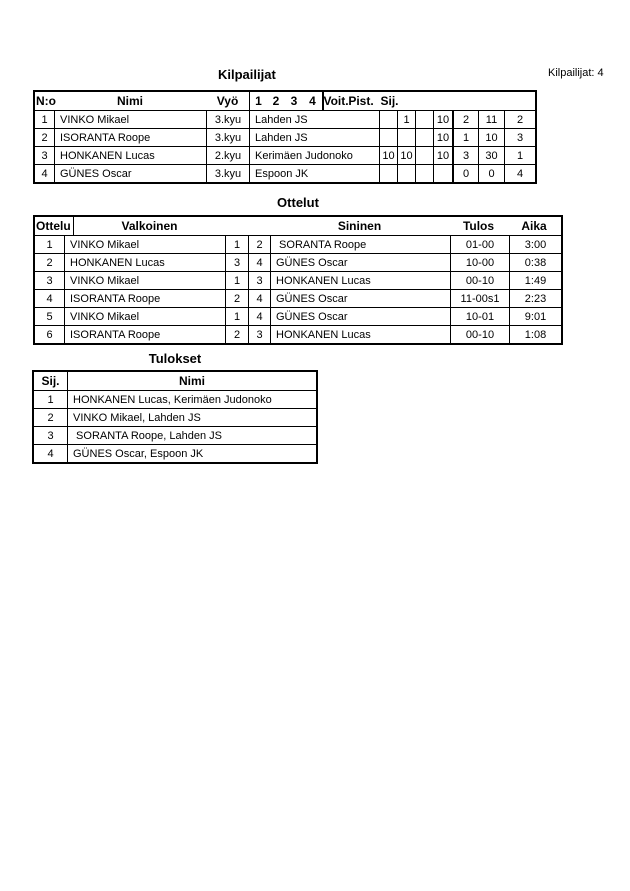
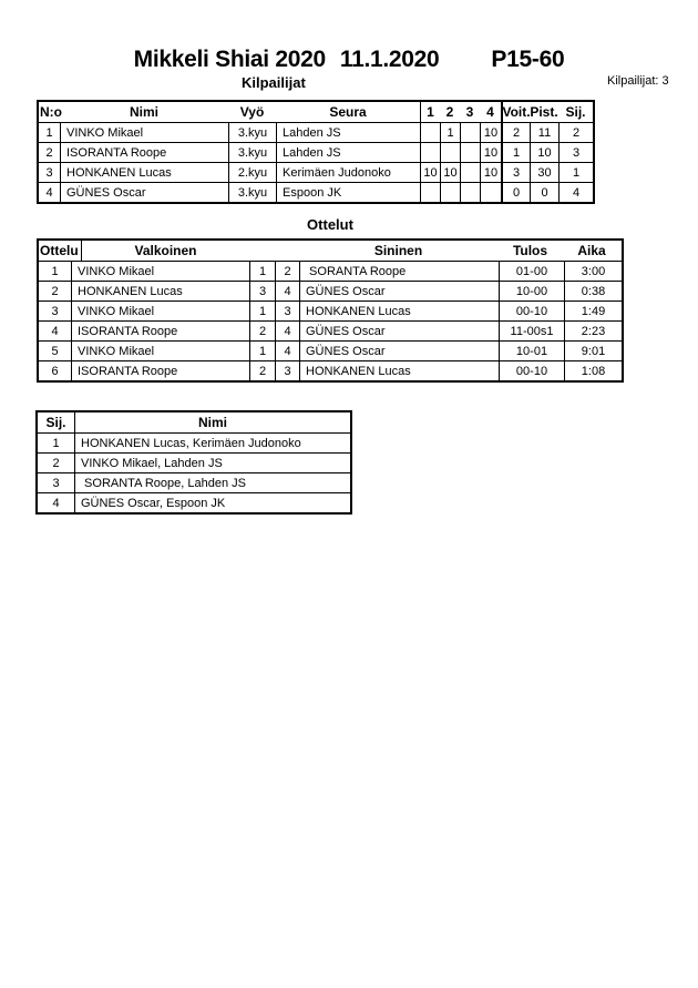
+ Mikkeli Shiai 2020
+ 11.1.2020
+ P15-60
  Kilpailijat
- Kilpailijat: 4
+ Kilpailijat: 3
  N:o
  Nimi
  Vyö
+ Seura
  1
  2
  3
  4
  Voit.
  Pist.
  Sij.
  1
  VINKO Mikael
  3.kyu
  Lahden JS
  1
  10
  2
  11
  2
  2
  ISORANTA Roope
  3.kyu
  Lahden JS
  10
  1
  10
  3
  3
  HONKANEN Lucas
  2.kyu
  Kerimäen Judonoko
  10
  10
  10
  3
  30
  1
  4
  GÜNES Oscar
  3.kyu
  Espoon JK
  0
  0
  4
  Ottelut
  Ottelu
  Valkoinen
  Sininen
  Tulos
  Aika
  1
  VINKO Mikael
  1
  2
  SORANTA Roope
  01-00
  3:00
  2
  HONKANEN Lucas
  3
  4
  GÜNES Oscar
  10-00
  0:38
  3
  VINKO Mikael
  1
  3
  HONKANEN Lucas
  00-10
  1:49
  4
  ISORANTA Roope
  2
  4
  GÜNES Oscar
  11-00s1
  2:23
  5
  VINKO Mikael
  1
  4
  GÜNES Oscar
  10-01
  9:01
  6
  ISORANTA Roope
  2
  3
  HONKANEN Lucas
  00-10
  1:08
- Tulokset
  Sij.
  Nimi
  1
  HONKANEN Lucas, Kerimäen Judonoko
  2
  VINKO Mikael, Lahden JS
  3
  SORANTA Roope, Lahden JS
  4
  GÜNES Oscar, Espoon JK
